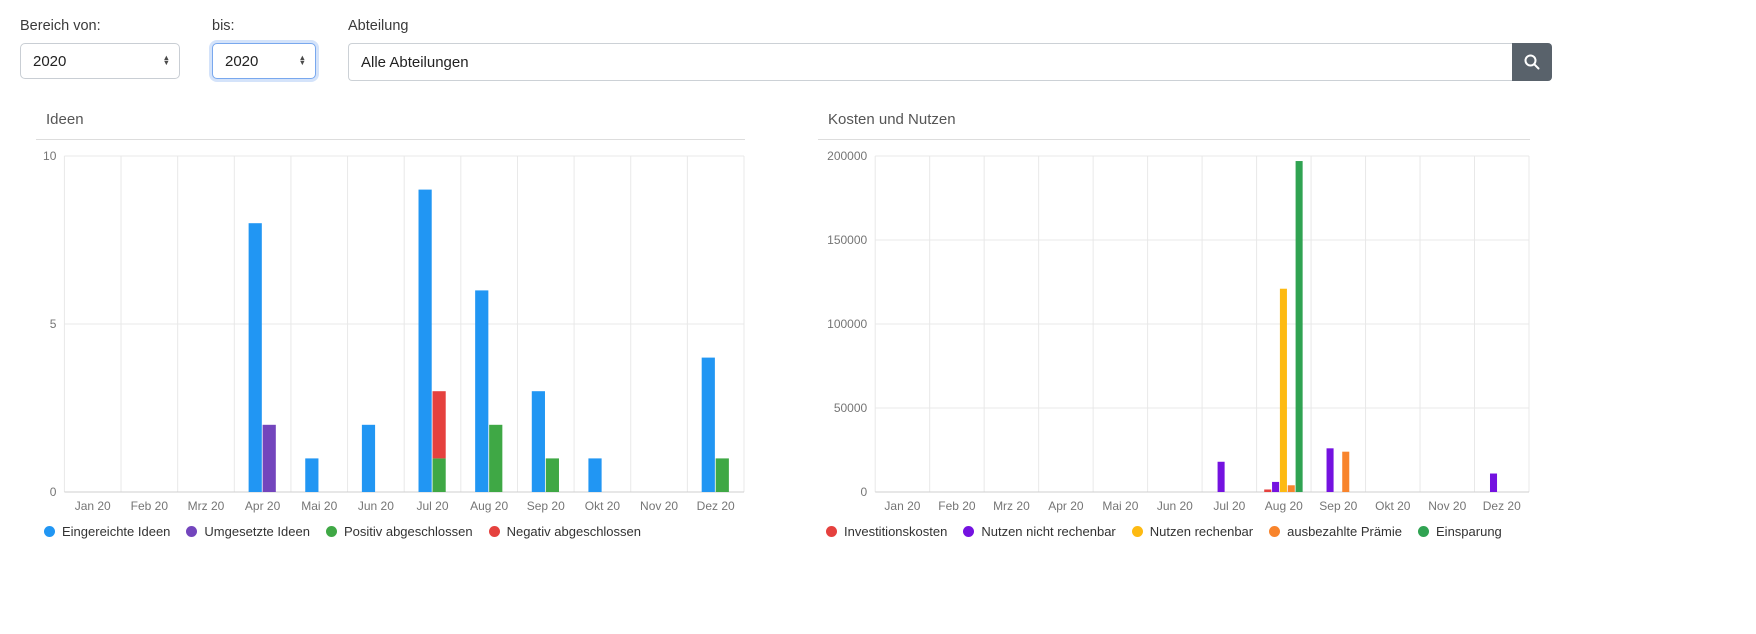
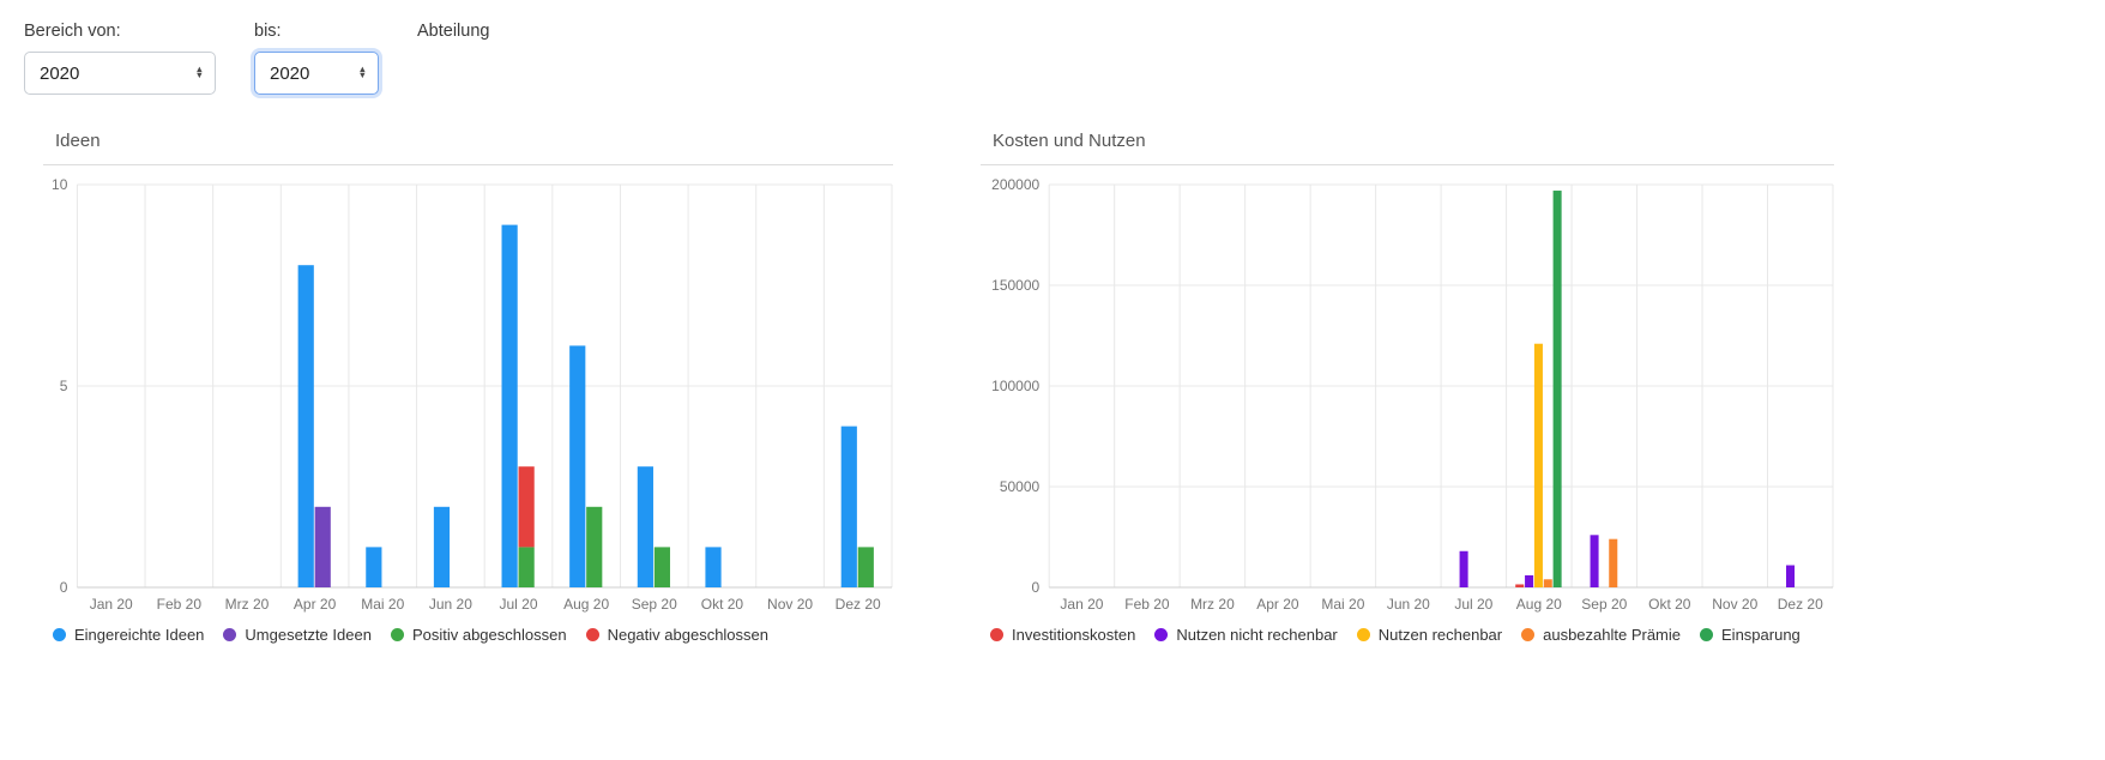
  Bereich von:
  2020
  ▲
  ▼
  bis:
  2020
  ▲
  ▼
  Abteilung
- Alle Abteilungen
  Ideen
  0
  5
  10
  Jan 20
  Feb 20
  Mrz 20
  Apr 20
  Mai 20
  Jun 20
  Jul 20
  Aug 20
  Sep 20
  Okt 20
  Nov 20
  Dez 20
  Eingereichte Ideen
  Umgesetzte Ideen
  Positiv abgeschlossen
  Negativ abgeschlossen
  Kosten und Nutzen
  0
  50000
  100000
  150000
  200000
  Jan 20
  Feb 20
  Mrz 20
  Apr 20
  Mai 20
  Jun 20
  Jul 20
  Aug 20
  Sep 20
  Okt 20
  Nov 20
  Dez 20
  Investitionskosten
  Nutzen nicht rechenbar
  Nutzen rechenbar
  ausbezahlte Prämie
  Einsparung
